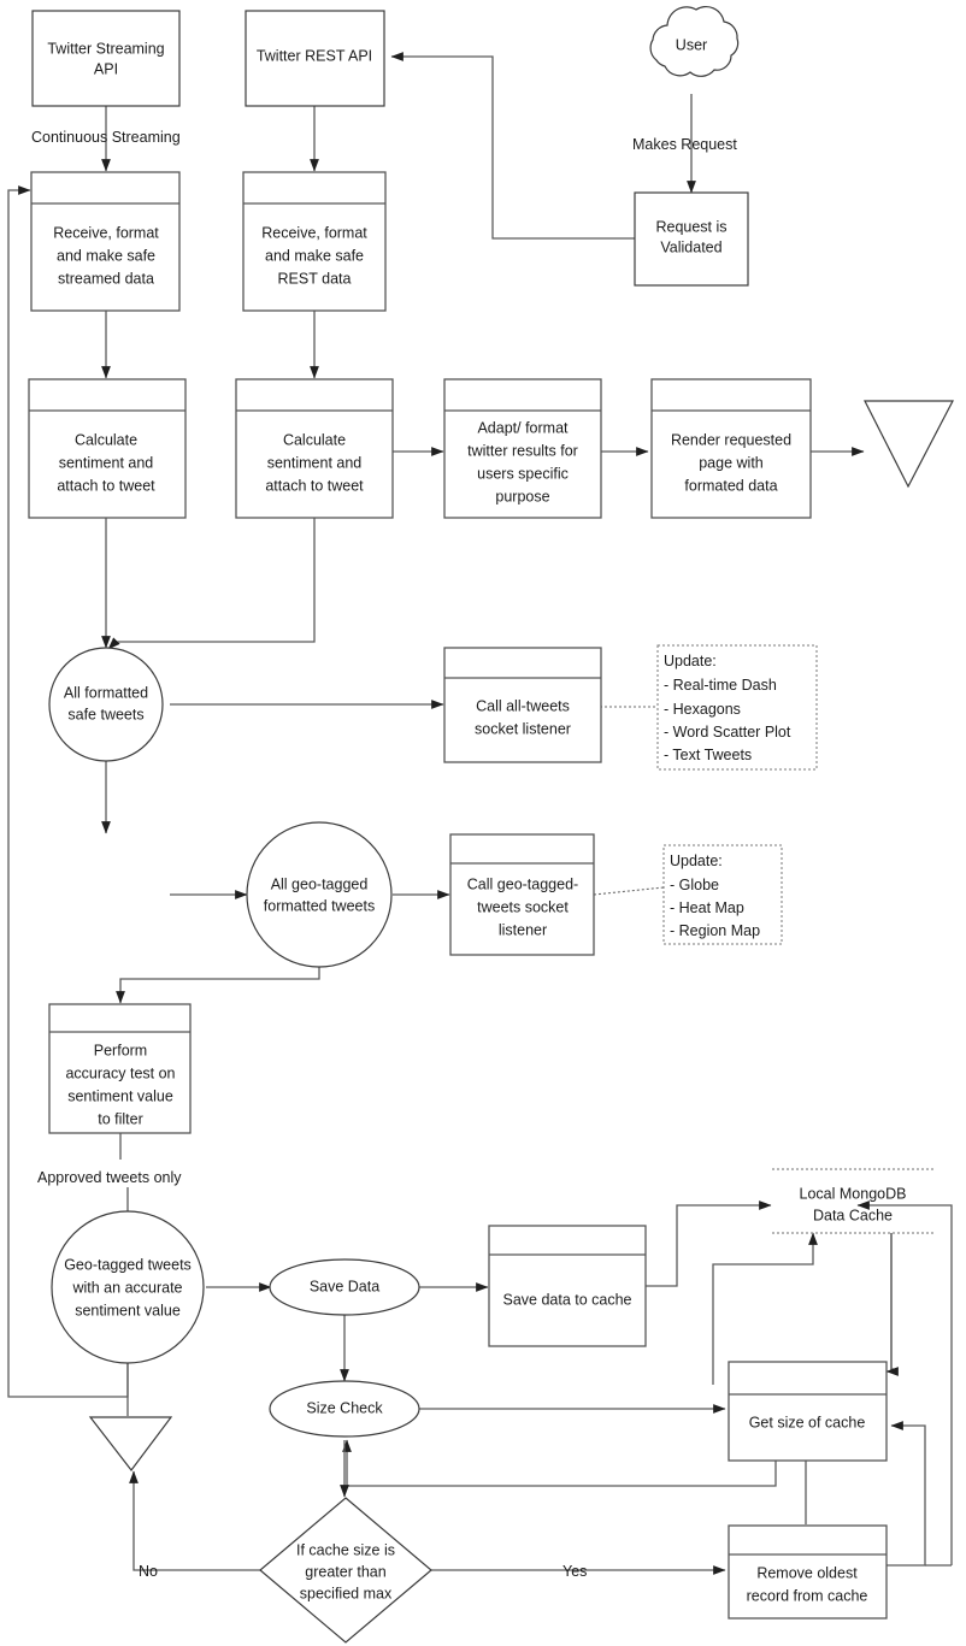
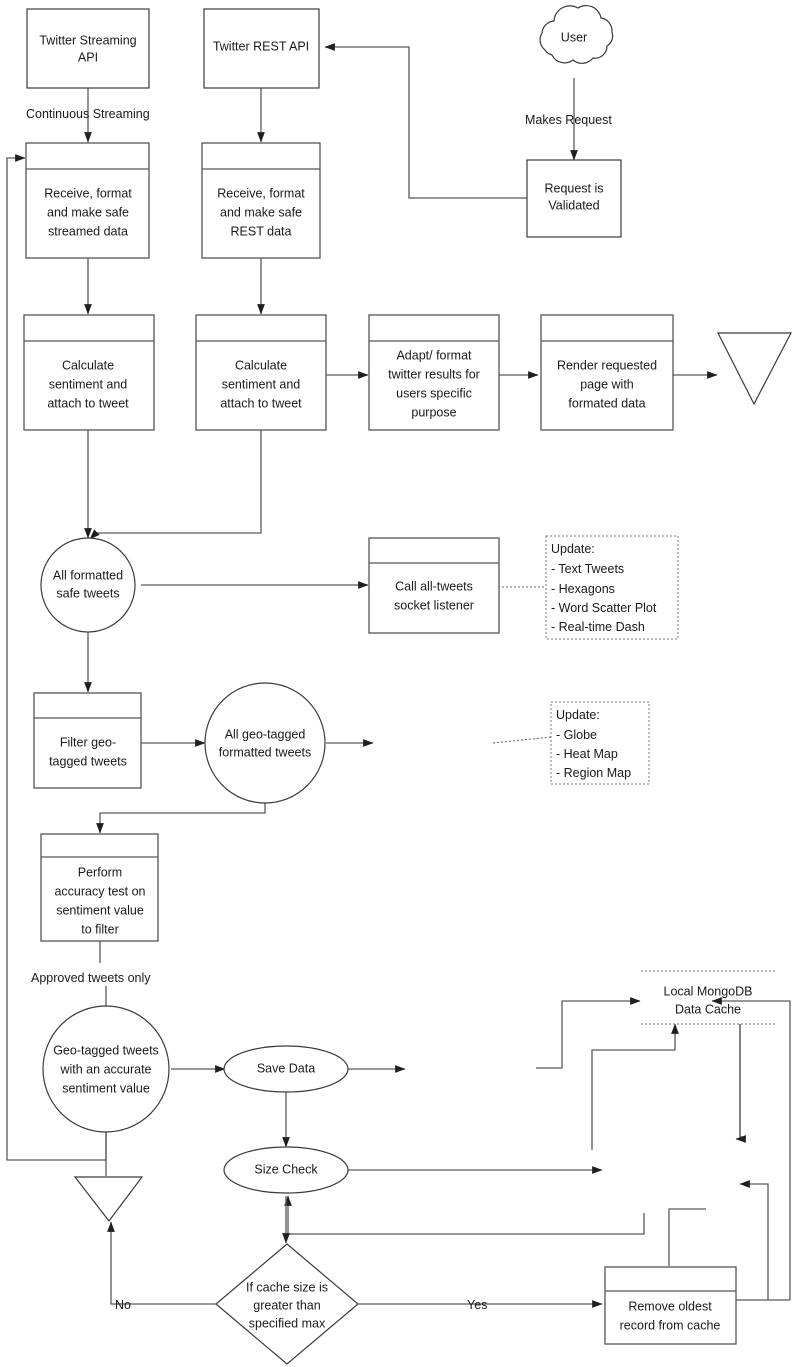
  Twitter Streaming
  API
  Twitter REST API
  User
  Makes Request
  Continuous Streaming
  Request is
  Validated
  Receive, format
  and make safe
  streamed data
  Receive, format
  and make safe
  REST data
  Calculate
  sentiment and
  attach to tweet
  Calculate
  sentiment and
  attach to tweet
  Adapt/ format
  twitter results for
  users specific
  purpose
  Render requested
  page with
  formated data
  All formatted
  safe tweets
  Call all-tweets
  socket listener
  Update:
- - Real-time Dash
+ - Text Tweets
  - Hexagons
  - Word Scatter Plot
- - Text Tweets
+ - Real-time Dash
+ Filter geo-
+ tagged tweets
  All geo-tagged
  formatted tweets
- Call geo-tagged-
- tweets socket
- listener
  Update:
  - Globe
  - Heat Map
  - Region Map
  Perform
  accuracy test on
  sentiment value
  to filter
  Approved tweets only
  Geo-tagged tweets
  with an accurate
  sentiment value
  Save Data
  Size Check
- Save data to cache
  Local MongoDB
  Data Cache
- Get size of cache
  Remove oldest
  record from cache
  If cache size is
  greater than
  specified max
  No
  Yes
